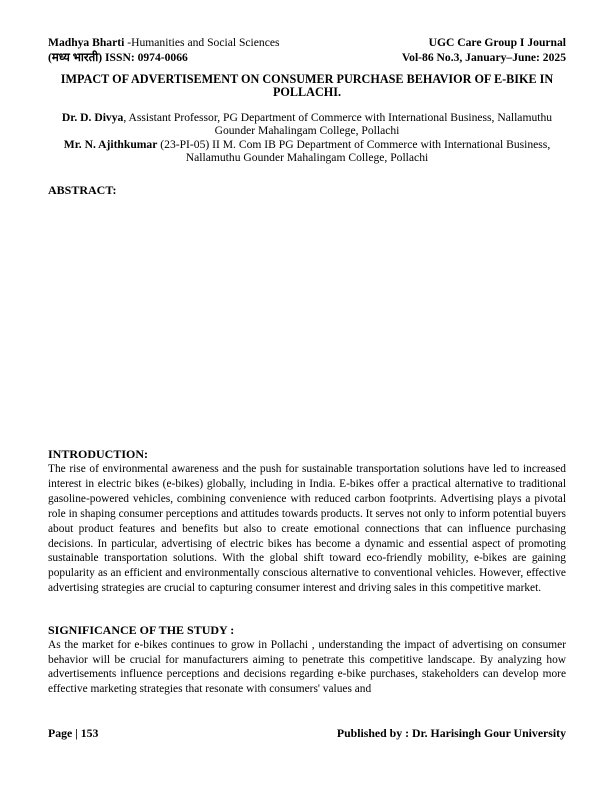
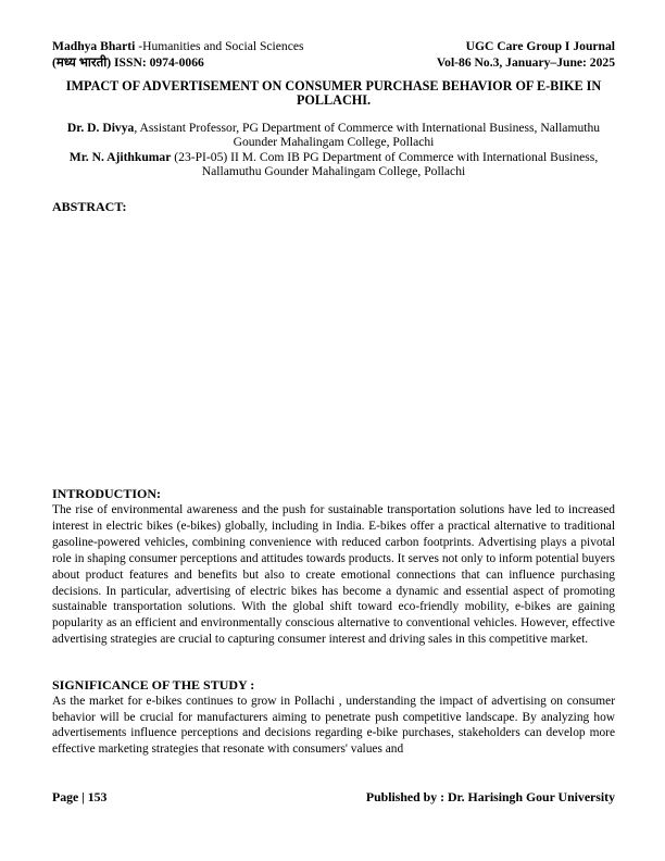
  Madhya Bharti -Humanities and Social Sciences
  (मध्य भारती) ISSN: 0974-0066
  UGC Care Group I Journal
  Vol-86 No.3, January–June: 2025
  IMPACT OF ADVERTISEMENT ON CONSUMER PURCHASE BEHAVIOR OF E-BIKE IN POLLACHI.
  Dr. D. Divya, Assistant Professor, PG Department of Commerce with International Business, Nallamuthu Gounder Mahalingam College, Pollachi
  Mr. N. Ajithkumar (23-PI-05) II M. Com IB PG Department of Commerce with International Business, Nallamuthu Gounder Mahalingam College, Pollachi
  ABSTRACT:
  INTRODUCTION:
  The rise of environmental awareness and the push for sustainable transportation solutions have led to increased interest in electric bikes (e-bikes) globally, including in India. E-bikes offer a practical alternative to traditional gasoline-powered vehicles, combining convenience with reduced carbon footprints. Advertising plays a pivotal role in shaping consumer perceptions and attitudes towards products. It serves not only to inform potential buyers about product features and benefits but also to create emotional connections that can influence purchasing decisions. In particular, advertising of electric bikes has become a dynamic and essential aspect of promoting sustainable transportation solutions. With the global shift toward eco-friendly mobility, e-bikes are gaining popularity as an efficient and environmentally conscious alternative to conventional vehicles. However, effective advertising strategies are crucial to capturing consumer interest and driving sales in this competitive market.
  SIGNIFICANCE OF THE STUDY :
- As the market for e-bikes continues to grow in Pollachi , understanding the impact of advertising on consumer behavior will be crucial for manufacturers aiming to penetrate this competitive landscape. By analyzing how advertisements influence perceptions and decisions regarding e-bike purchases, stakeholders can develop more effective marketing strategies that resonate with consumers' values and
+ As the market for e-bikes continues to grow in Pollachi , understanding the impact of advertising on consumer behavior will be crucial for manufacturers aiming to penetrate push competitive landscape. By analyzing how advertisements influence perceptions and decisions regarding e-bike purchases, stakeholders can develop more effective marketing strategies that resonate with consumers' values and
  Page | 153
  Published by : Dr. Harisingh Gour University
